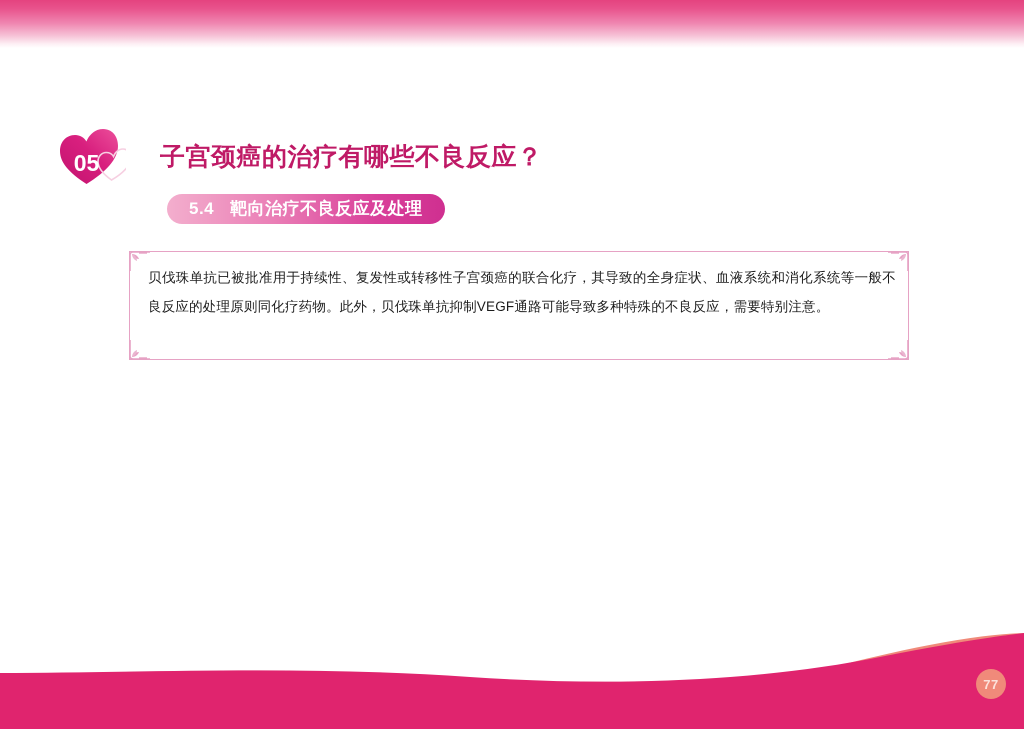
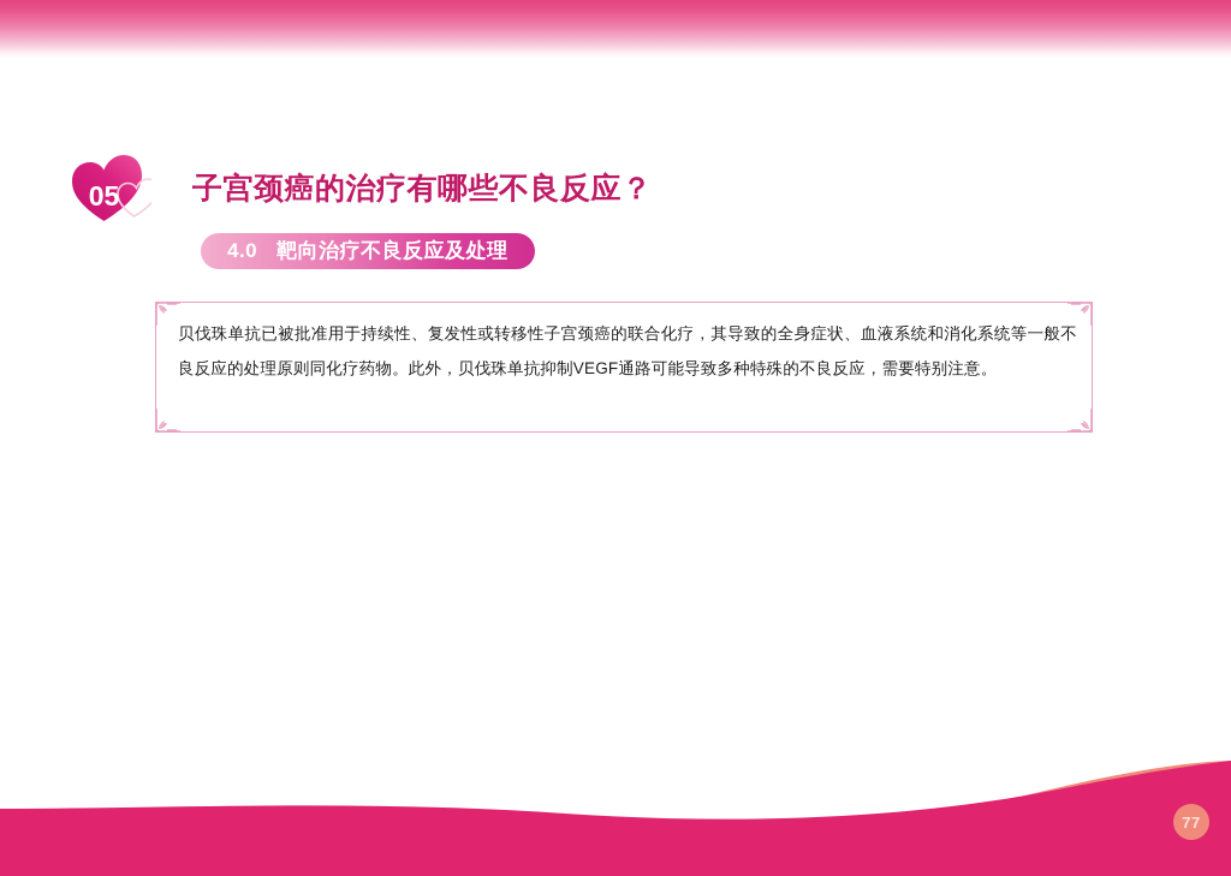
  05
  子宫颈癌的治疗有哪些不良反应？
- 5.4
+ 4.0
  靶向治疗不良反应及处理
  贝伐珠单抗已被批准用于持续性、复发性或转移性子宫颈癌的联合化疗，其导致的全身症状、血液系统和消化系统等一般不良反应的处理原则同化疗药物。此外，贝伐珠单抗抑制VEGF通路可能导致多种特殊的不良反应，需要特别注意。
  77
